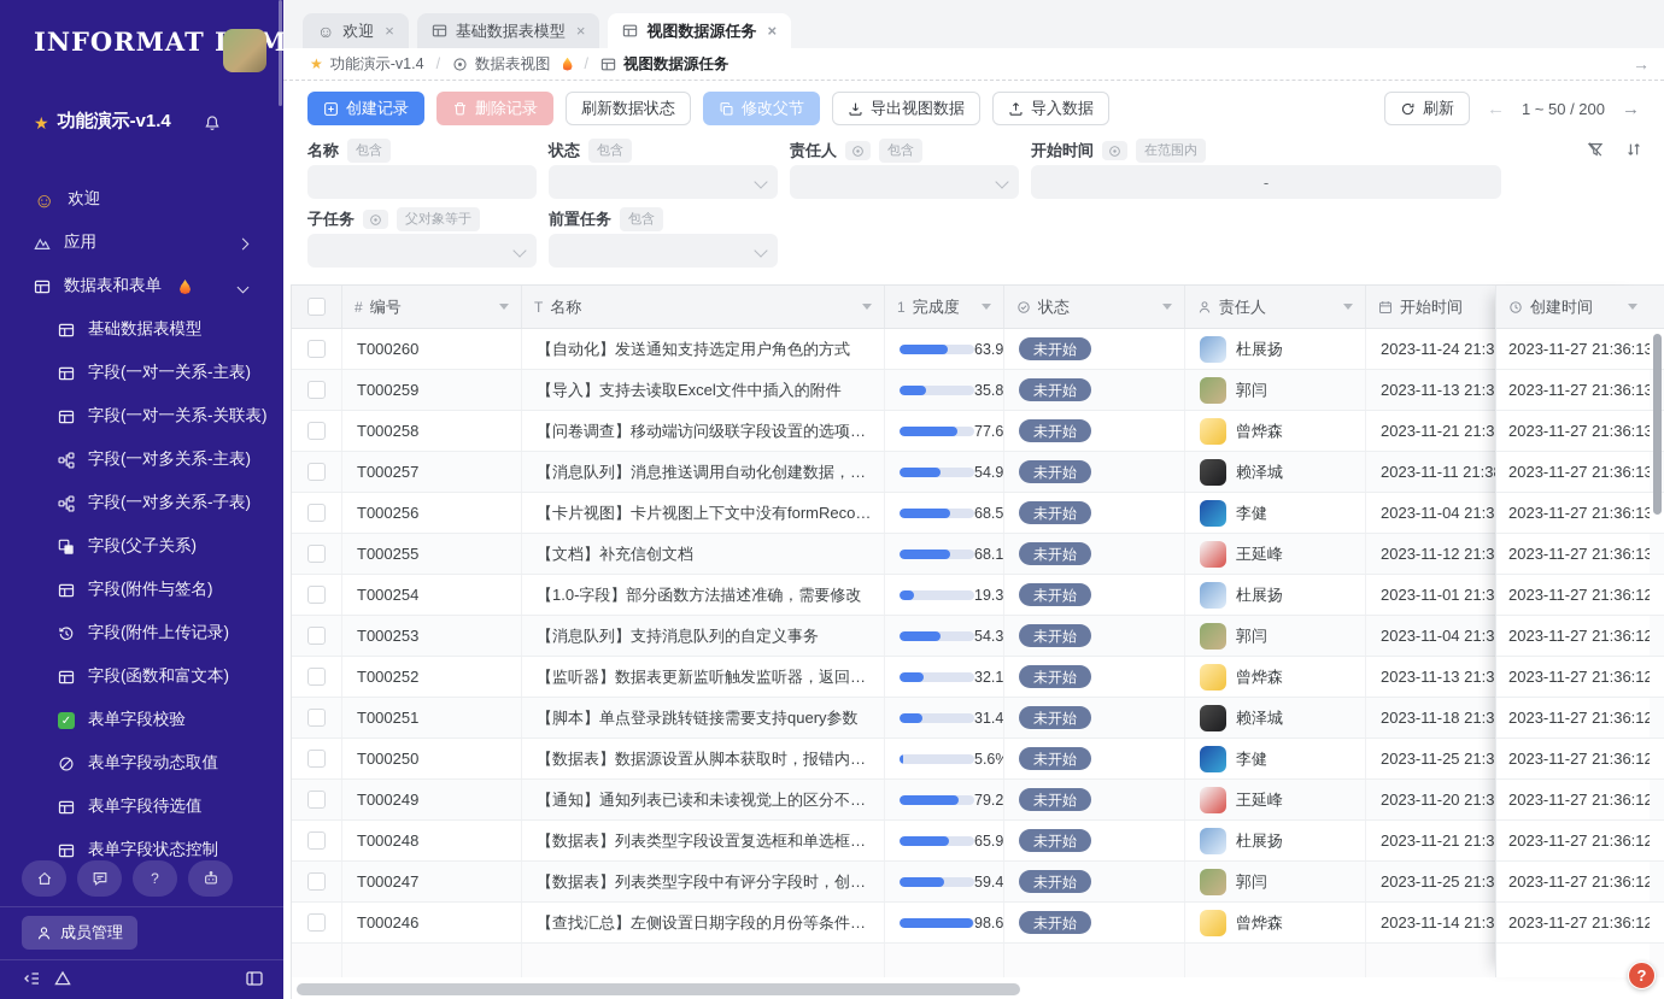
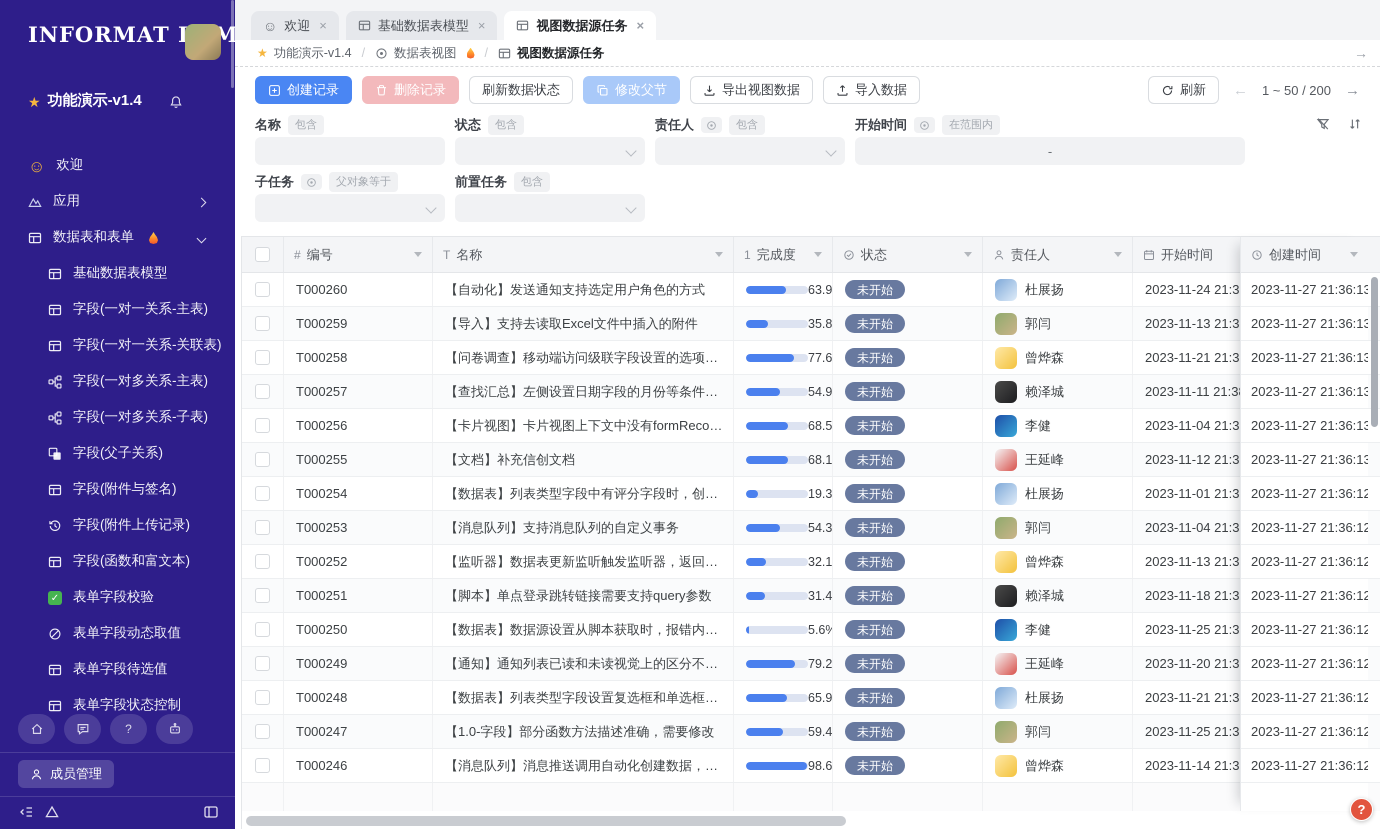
  INFORMATM
  ★
  功能演示-v1.4
  ☺
  欢迎
  应用
  数据表和表单
  基础数据表模型
  字段(一对一关系-主表)
  字段(一对一关系-关联表)
  字段(一对多关系-主表)
  字段(一对多关系-子表)
  字段(父子关系)
  字段(附件与签名)
  字段(附件上传记录)
  字段(函数和富文本)
  ✓
  表单字段校验
  表单字段动态取值
  表单字段待选值
  表单字段状态控制
  ?
  成员管理
  ☺
  欢迎
  ×
  基础数据表模型
  ×
  视图数据源任务
  ×
  ★
  功能演示-v1.4
  /
  数据表视图
  /
  视图数据源任务
  →
  创建记录
  删除记录
  刷新数据状态
  修改父节
  导出视图数据
  导入数据
  刷新
  ←
  1 ~ 50 / 200
  →
  名称
  包含
  状态
  包含
  责任人
  包含
  开始时间
  在范围内
  -
  子任务
  父对象等于
  前置任务
  包含
  #
  编号
  T
  名称
  1
  完成度
  状态
  责任人
  开始时间
  T000260
  【自动化】发送通知支持选定用户角色的方式
  63.9
  未开始
  杜展扬
  2023-11-24 21:3
  T000259
  【导入】支持去读取Excel文件中插入的附件
  35.8
  未开始
  郭闫
  2023-11-13 21:3
  T000258
  【问卷调查】移动端访问级联字段设置的选项…
  77.6
  未开始
  曾烨森
  2023-11-21 21:3
  T000257
- 【消息队列】消息推送调用自动化创建数据，…
+ 【查找汇总】左侧设置日期字段的月份等条件…
  54.9
  未开始
  赖泽城
  2023-11-11 21:3
  T000256
  【卡片视图】卡片视图上下文中没有formReco…
  68.5
  未开始
  李健
  2023-11-04 21:3
  T000255
  【文档】补充信创文档
  68.1
  未开始
  王延峰
  2023-11-12 21:3
  T000254
- 【1.0-字段】部分函数方法描述准确，需要修改
+ 【数据表】列表类型字段中有评分字段时，创…
  19.3
  未开始
  杜展扬
  2023-11-01 21:3
  T000253
  【消息队列】支持消息队列的自定义事务
  54.3
  未开始
  郭闫
  2023-11-04 21:3
  T000252
  【监听器】数据表更新监听触发监听器，返回…
  32.1
  未开始
  曾烨森
  2023-11-13 21:3
  T000251
  【脚本】单点登录跳转链接需要支持query参数
  31.4
  未开始
  赖泽城
  2023-11-18 21:3
  T000250
  【数据表】数据源设置从脚本获取时，报错内…
  5.6%
  未开始
  李健
  2023-11-25 21:3
  T000249
  【通知】通知列表已读和未读视觉上的区分不…
  79.2
  未开始
  王延峰
  2023-11-20 21:3
  T000248
  【数据表】列表类型字段设置复选框和单选框…
  65.9
  未开始
  杜展扬
  2023-11-21 21:3
  T000247
- 【数据表】列表类型字段中有评分字段时，创…
+ 【1.0-字段】部分函数方法描述准确，需要修改
  59.4
  未开始
  郭闫
  2023-11-25 21:3
  T000246
- 【查找汇总】左侧设置日期字段的月份等条件…
+ 【消息队列】消息推送调用自动化创建数据，…
  98.6
  未开始
  曾烨森
  2023-11-14 21:3
  创建时间
  2023-11-27 21:36:13
  2023-11-27 21:36:13
  2023-11-27 21:36:13
  2023-11-27 21:36:13
  2023-11-27 21:36:13
  2023-11-27 21:36:13
  2023-11-27 21:36:12
  2023-11-27 21:36:12
  2023-11-27 21:36:12
  2023-11-27 21:36:12
  2023-11-27 21:36:12
  2023-11-27 21:36:12
  2023-11-27 21:36:12
  2023-11-27 21:36:12
  2023-11-27 21:36:12
  ?
